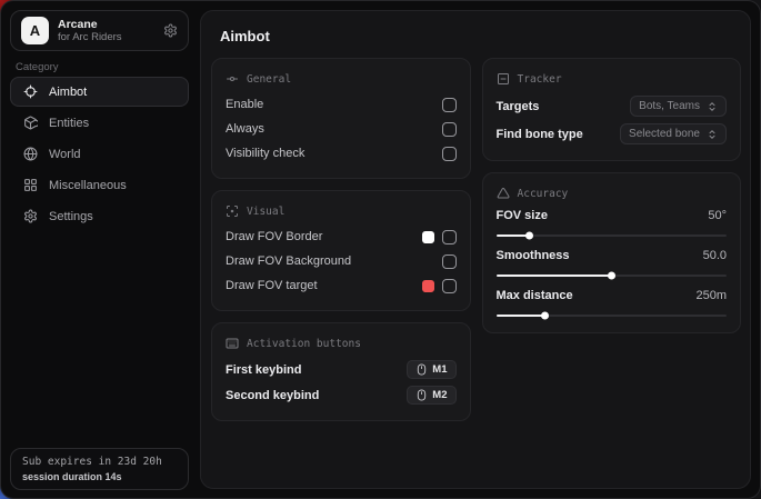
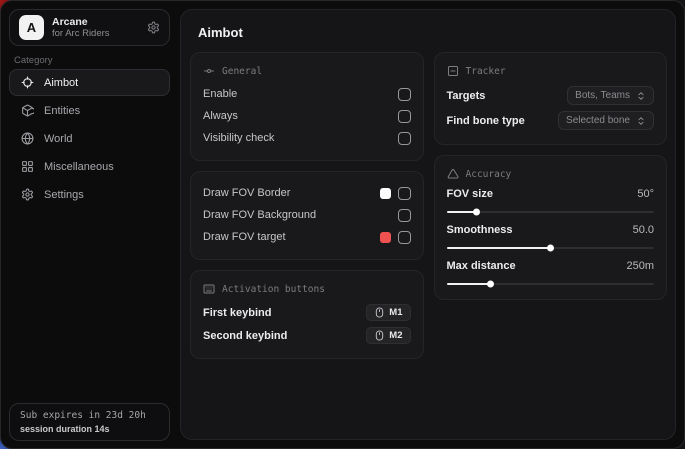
  A
  Arcane
  for Arc Riders
  Category
  Aimbot
  Entities
  World
  Miscellaneous
  Settings
  Sub expires in 23d 20h
  session duration 14s
  Aimbot
  General
  Enable
  Always
  Visibility check
- Visual
  Draw FOV Border
  Draw FOV Background
  Draw FOV target
  Activation buttons
  First keybind
  M1
  Second keybind
  M2
  Tracker
  Targets
  Bots, Teams
  Find bone type
  Selected bone
  Accuracy
  FOV size
  50°
  Smoothness
  50.0
  Max distance
  250m
